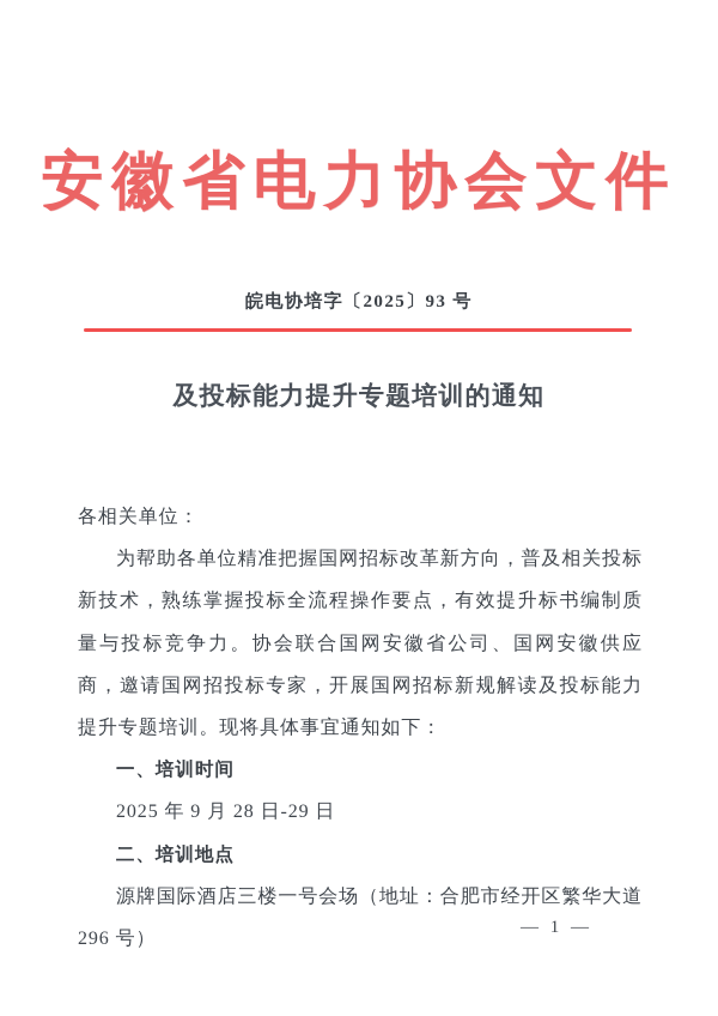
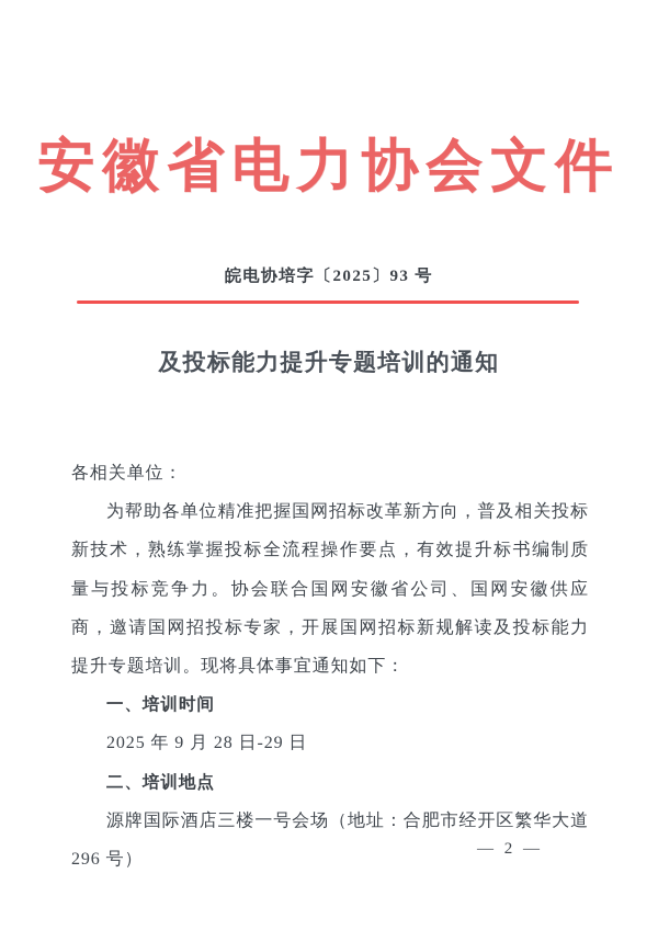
  安徽省电力协会文件
  皖电协培字〔2025〕93 号
  及投标能力提升专题培训的通知
  各相关单位：
  为帮助各单位精准把握国网招标改革新方向，普及相关投标新技术，熟练掌握投标全流程操作要点，有效提升标书编制质量与投标竞争力。协会联合国网安徽省公司、国网安徽供应商，邀请国网招投标专家，开展国网招标新规解读及投标能力提升专题培训。现将具体事宜通知如下：
  一、培训时间
  2025 年 9 月 28 日-29 日
  二、培训地点
  源牌国际酒店三楼一号会场（地址：合肥市经开区繁华大道 296 号）
- — 1 —
+ — 2 —
